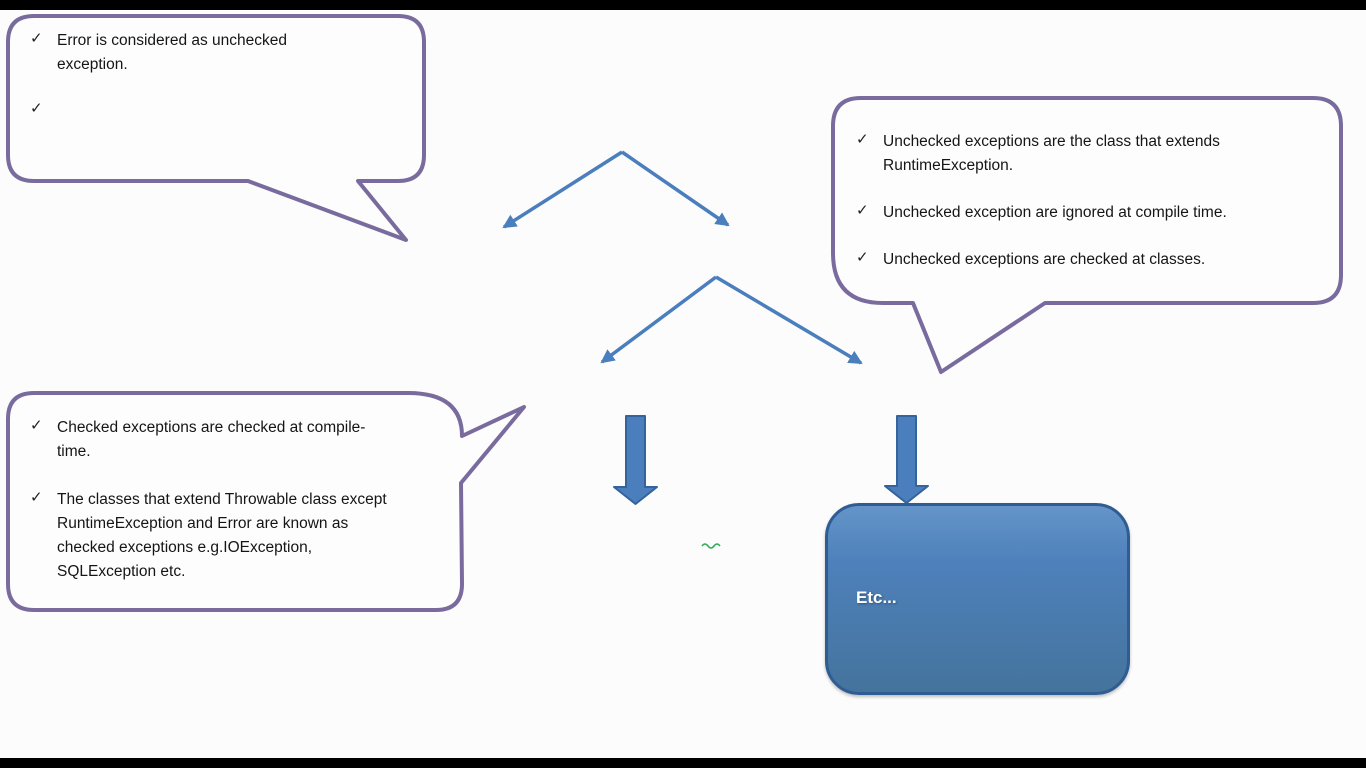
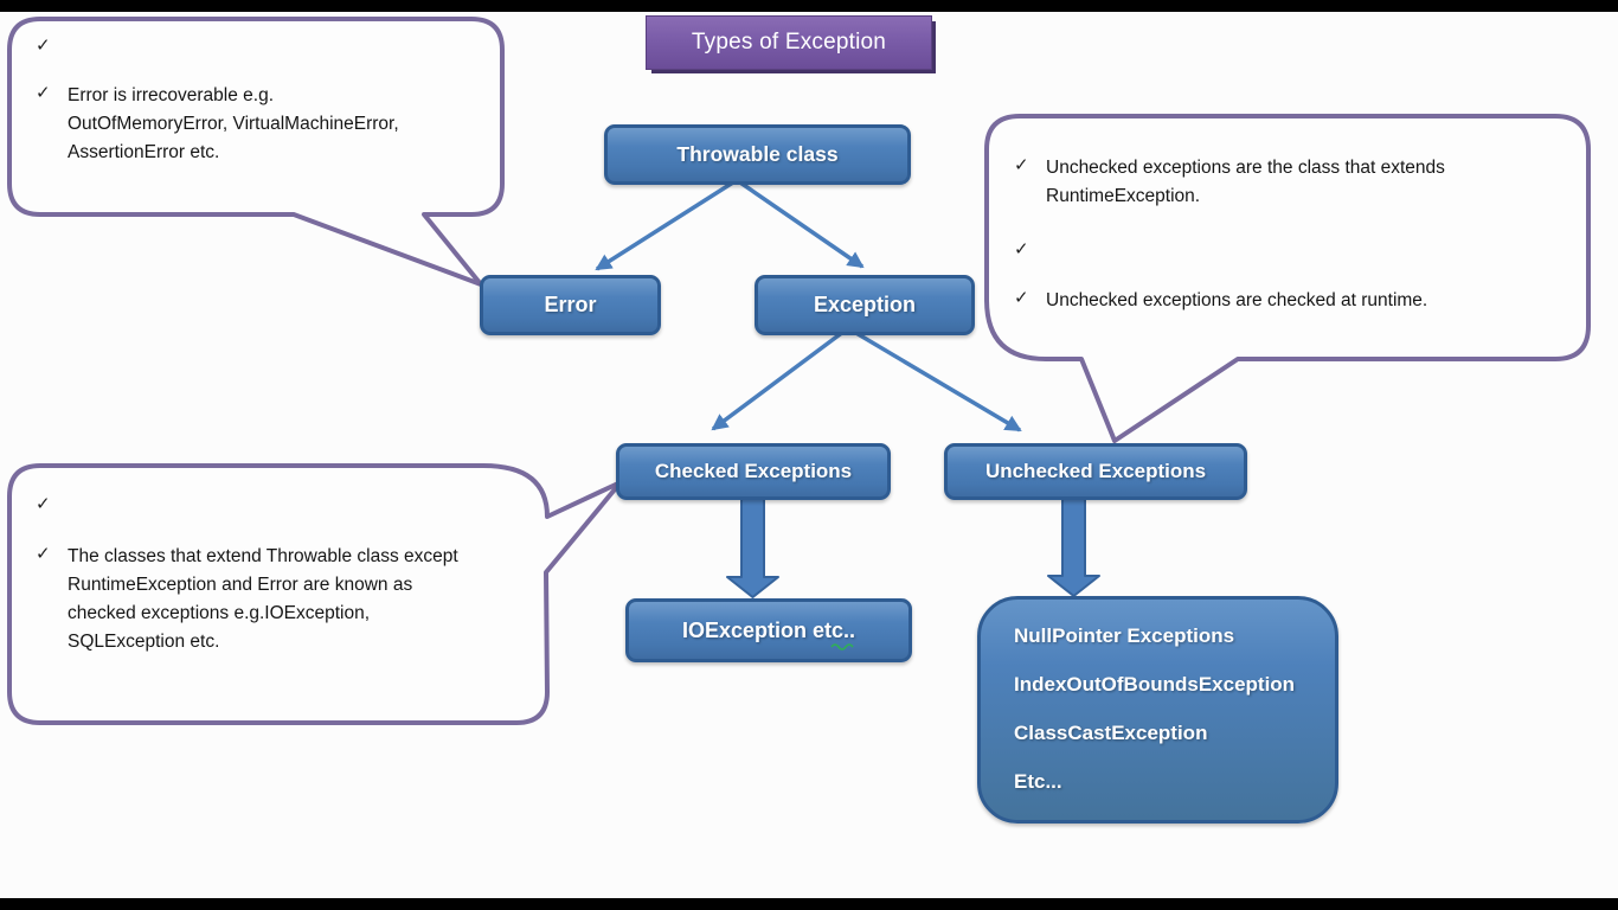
+ Types of Exception
+ Throwable class
+ Error
+ Exception
+ Checked Exceptions
+ Unchecked Exceptions
+ IOException etc..
+ NullPointer Exceptions
+ IndexOutOfBoundsException
+ ClassCastException
  Etc...
  ✓
- Error is considered as unchecked
- exception.
  ✓
+ Error is irrecoverable e.g.
+ OutOfMemoryError, VirtualMachineError,
+ AssertionError etc.
  ✓
  Unchecked exceptions are the class that extends
  RuntimeException.
  ✓
- Unchecked exception are ignored at compile time.
  ✓
- Unchecked exceptions are checked at classes.
+ Unchecked exceptions are checked at runtime.
  ✓
- Checked exceptions are checked at compile-
- time.
  ✓
  The classes that extend Throwable class except
  RuntimeException and Error are known as
  checked exceptions e.g.IOException,
  SQLException etc.
